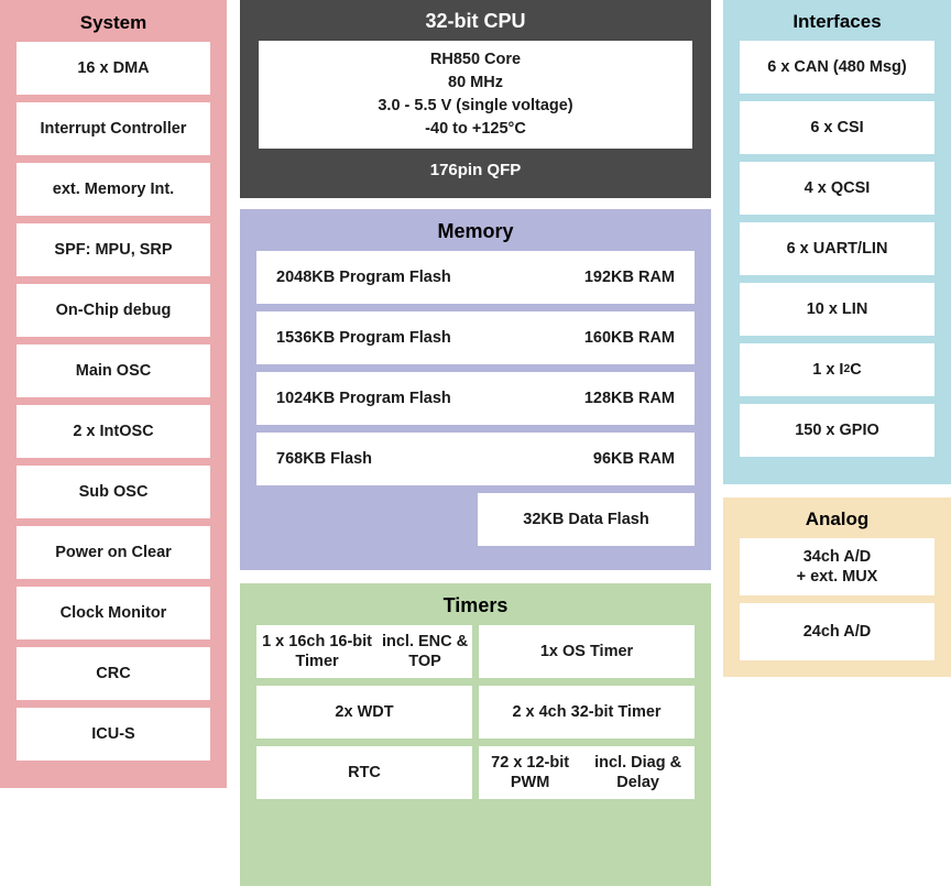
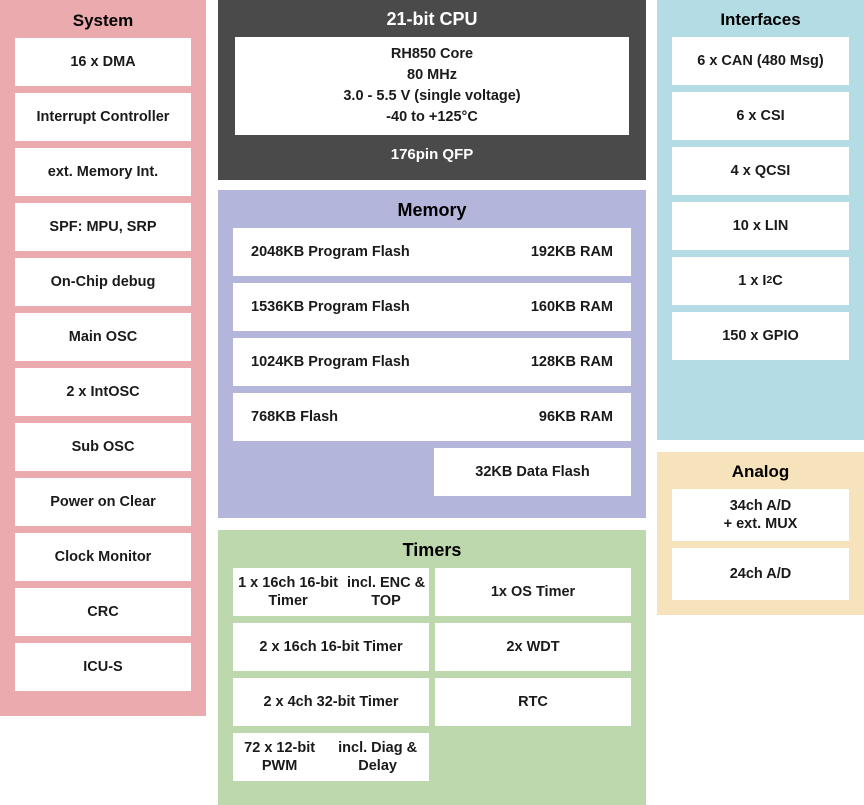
  System
  16 x DMA
  Interrupt Controller
  ext. Memory Int.
  SPF: MPU, SRP
  On-Chip debug
  Main OSC
  2 x IntOSC
  Sub OSC
  Power on Clear
  Clock Monitor
  CRC
  ICU-S
- 32-bit CPU
+ 21-bit CPU
  RH850 Core
  80 MHz
  3.0 - 5.5 V (single voltage)
  -40 to +125°C
  176pin QFP
  Memory
  2048KB Program Flash
  192KB RAM
  1536KB Program Flash
  160KB RAM
  1024KB Program Flash
  128KB RAM
  768KB Flash
  96KB RAM
  32KB Data Flash
  Timers
  1 x 16ch 16-bit Timer
  incl. ENC & TOP
  1x OS Timer
+ 2 x 16ch 16-bit Timer
  2x WDT
  2 x 4ch 32-bit Timer
  RTC
  72 x 12-bit PWM
  incl. Diag & Delay
  Interfaces
  6 x CAN (480 Msg)
  6 x CSI
  4 x QCSI
- 6 x UART/LIN
  10 x LIN
  1 x I
  2
  C
  150 x GPIO
  Analog
  34ch A/D
  + ext. MUX
  24ch A/D
